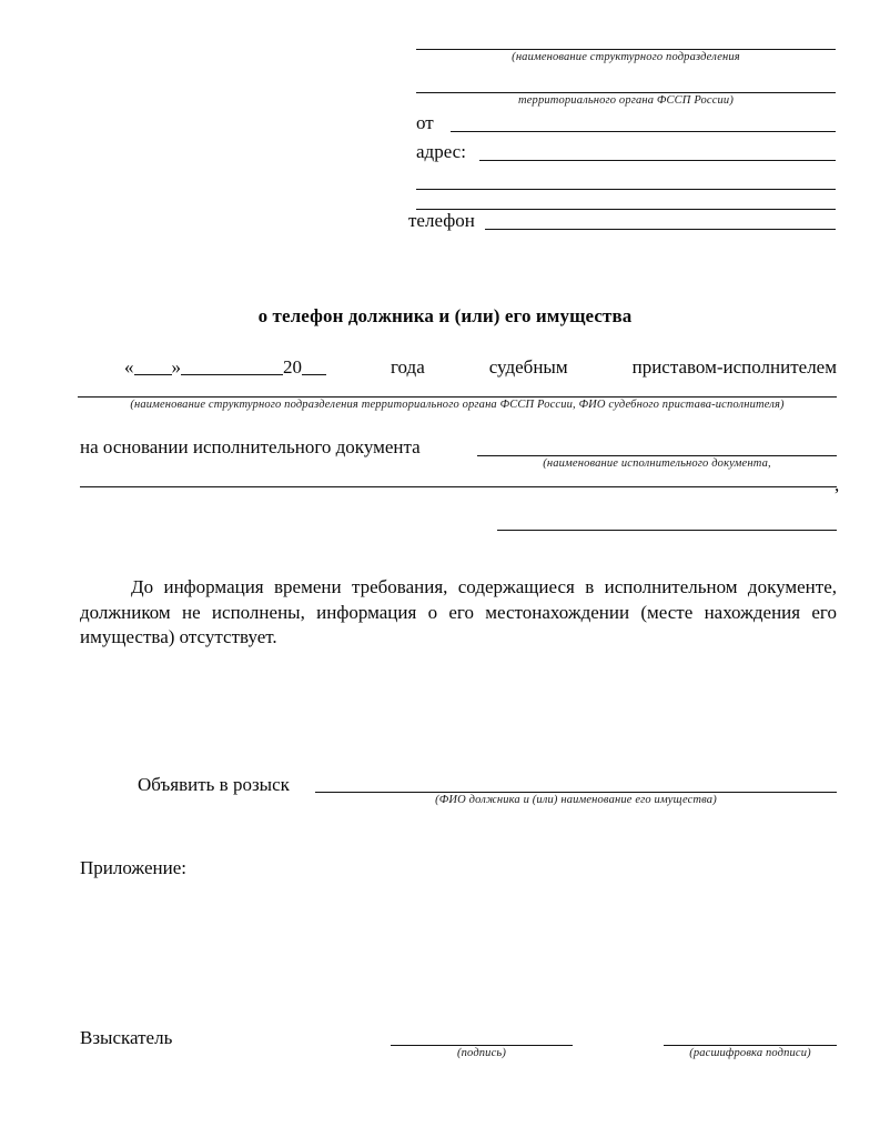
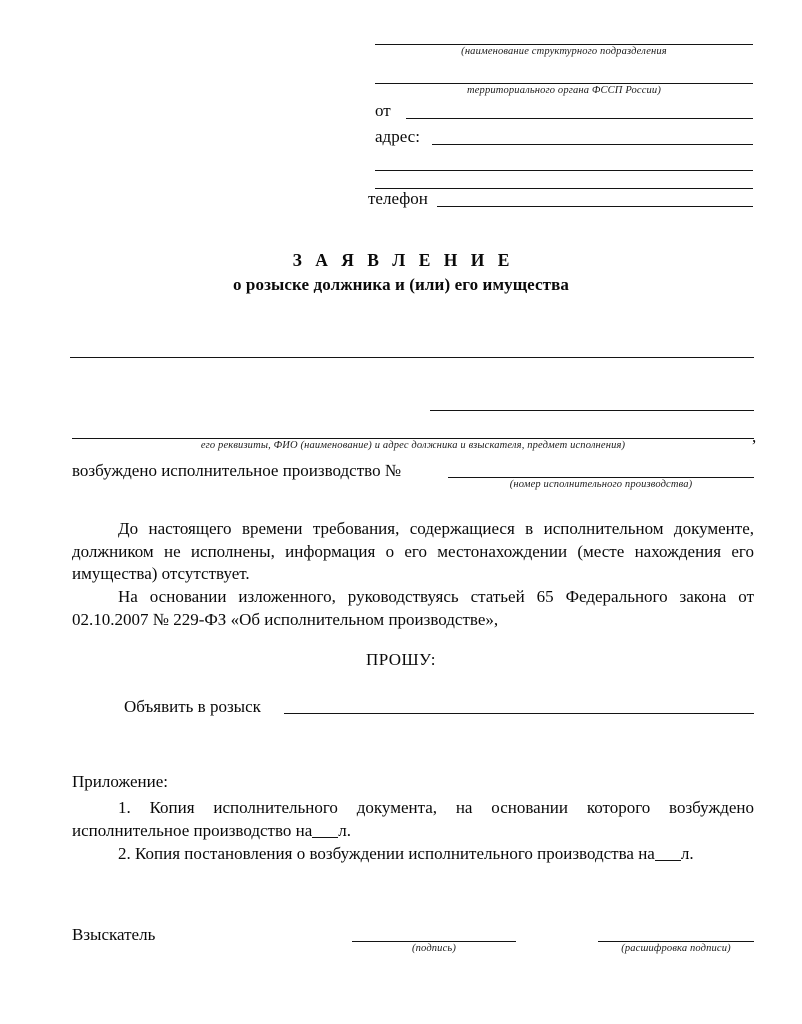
  (наименование структурного подразделения
  территориального органа ФССП России)
  от
  адрес:
  телефон
+ З А Я В Л Е Н И Е
- о телефон должника и (или) его имущества
+ о розыске должника и (или) его имущества
- « » 20
- года
- судебным
- приставом-исполнителем
- (наименование структурного подразделения территориального органа ФССП России, ФИО судебного пристава-исполнителя)
- на основании исполнительного документа
- (наименование исполнительного документа,
  ,
+ его реквизиты, ФИО (наименование) и адрес должника и взыскателя, предмет исполнения)
+ возбуждено исполнительное производство №
+ (номер исполнительного производства)
- До информация времени требования, содержащиеся в исполнительном документе, должником не исполнены, информация о его местонахождении (месте нахождения его имущества) отсутствует.
+ До настоящего времени требования, содержащиеся в исполнительном документе, должником не исполнены, информация о его местонахождении (месте нахождения его имущества) отсутствует.
+ На основании изложенного, руководствуясь статьей 65 Федерального закона от 02.10.2007 № 229-ФЗ «Об исполнительном производстве»,
+ ПРОШУ:
  Объявить в розыск
- (ФИО должника и (или) наименование его имущества)
  Приложение:
+ 1. Копия исполнительного документа, на основании которого возбуждено исполнительное производство на л.
+ 2. Копия постановления о возбуждении исполнительного производства на л.
  Взыскатель
  (подпись)
  (расшифровка подписи)
